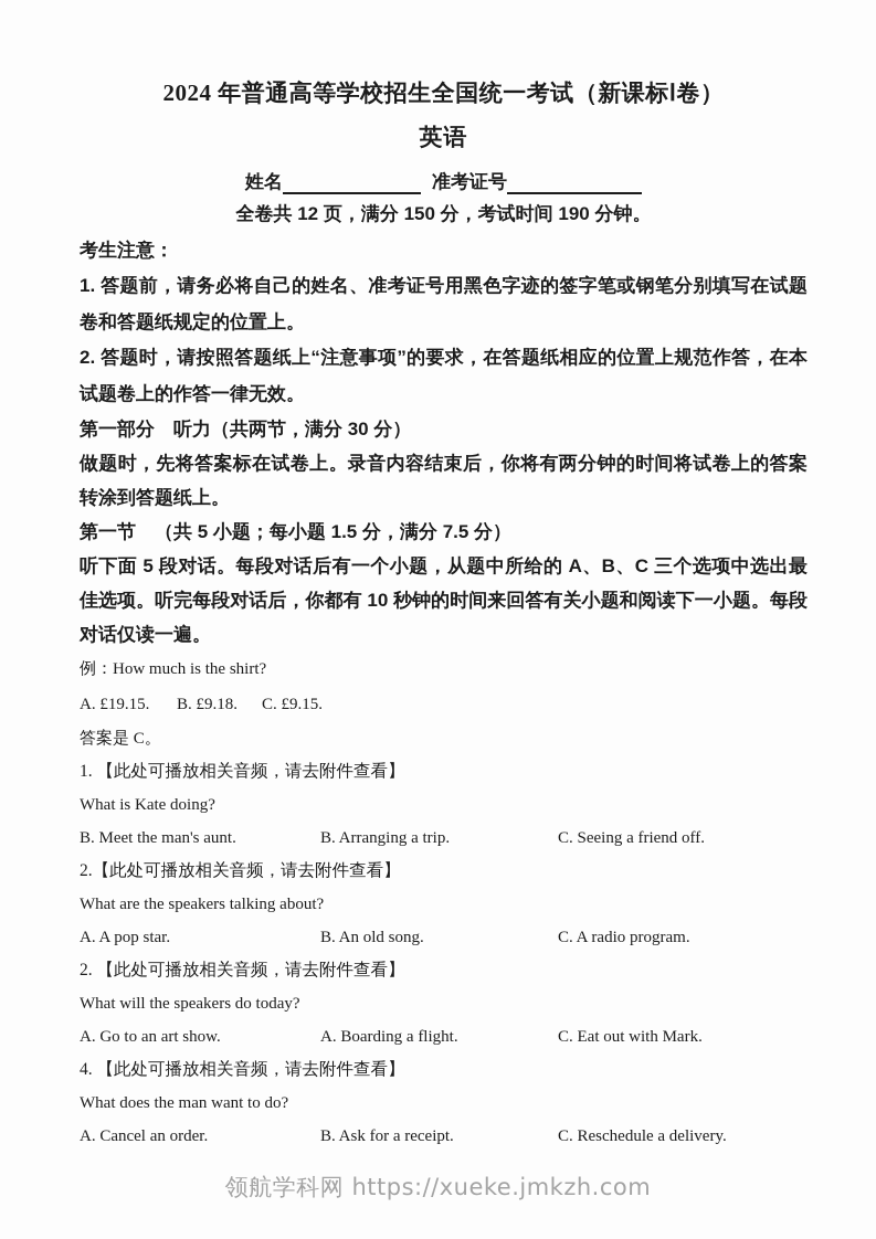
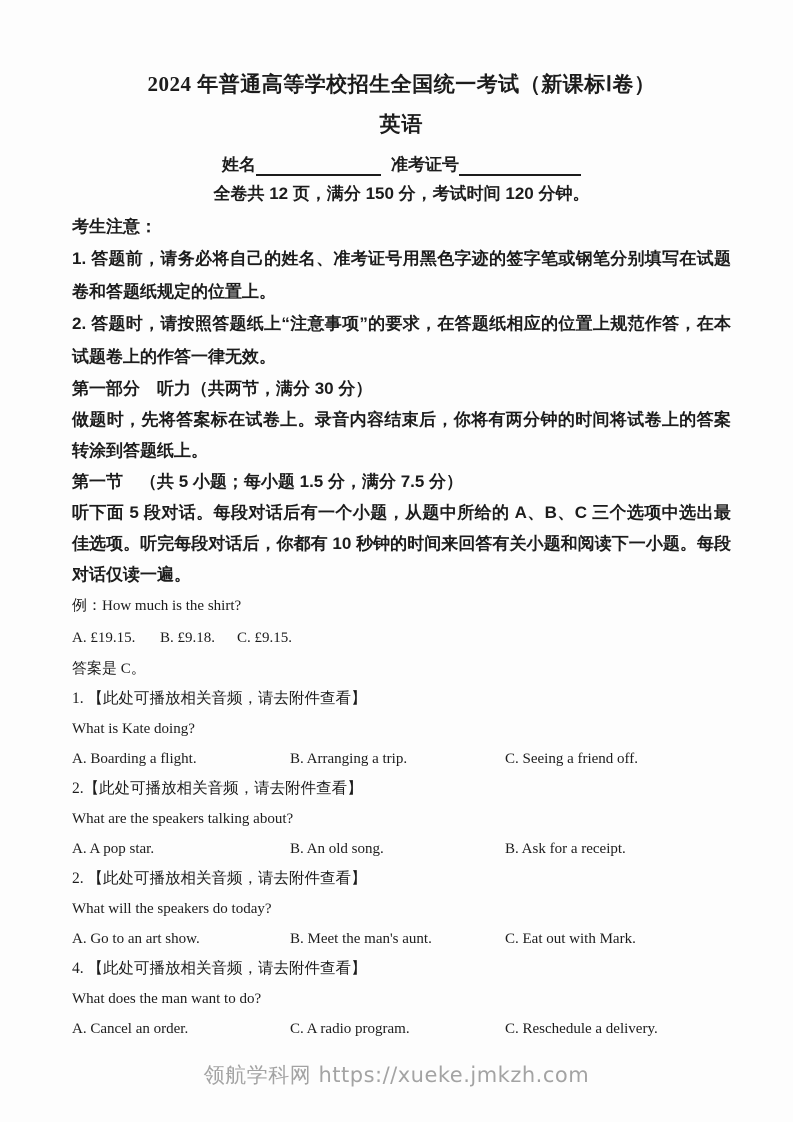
  2024 年普通高等学校招生全国统一考试（新课标Ⅰ卷）
  英语
  姓名
  准考证号
- 全卷共 12 页，满分 150 分，考试时间 190 分钟。
+ 全卷共 12 页，满分 150 分，考试时间 120 分钟。
  考生注意：
  1. 答题前，请务必将自己的姓名、准考证号用黑色字迹的签字笔或钢笔分别填写在试题卷和答题纸规定的位置上。
  2. 答题时，请按照答题纸上“注意事项”的要求，在答题纸相应的位置上规范作答，在本试题卷上的作答一律无效。
  第一部分 听力（共两节，满分 30 分）
  做题时，先将答案标在试卷上。录音内容结束后，你将有两分钟的时间将试卷上的答案转涂到答题纸上。
  第一节 （共 5 小题；每小题 1.5 分，满分 7.5 分）
  听下面 5 段对话。每段对话后有一个小题，从题中所给的 A、B、C 三个选项中选出最佳选项。听完每段对话后，你都有 10 秒钟的时间来回答有关小题和阅读下一小题。每段对话仅读一遍。
  例：How much is the shirt?
  A. £19.15.
  B. £9.18.
  C. £9.15.
  答案是 C。
  1. 【此处可播放相关音频，请去附件查看】
  What is Kate doing?
- B. Meet the man's aunt.
+ A. Boarding a flight.
  B. Arranging a trip.
  C. Seeing a friend off.
  2.【此处可播放相关音频，请去附件查看】
  What are the speakers talking about?
  A. A pop star.
  B. An old song.
- C. A radio program.
+ B. Ask for a receipt.
  2. 【此处可播放相关音频，请去附件查看】
  What will the speakers do today?
  A. Go to an art show.
- A. Boarding a flight.
+ B. Meet the man's aunt.
  C. Eat out with Mark.
  4. 【此处可播放相关音频，请去附件查看】
  What does the man want to do?
  A. Cancel an order.
- B. Ask for a receipt.
+ C. A radio program.
  C. Reschedule a delivery.
  领航学科网 https://xueke.jmkzh.com
